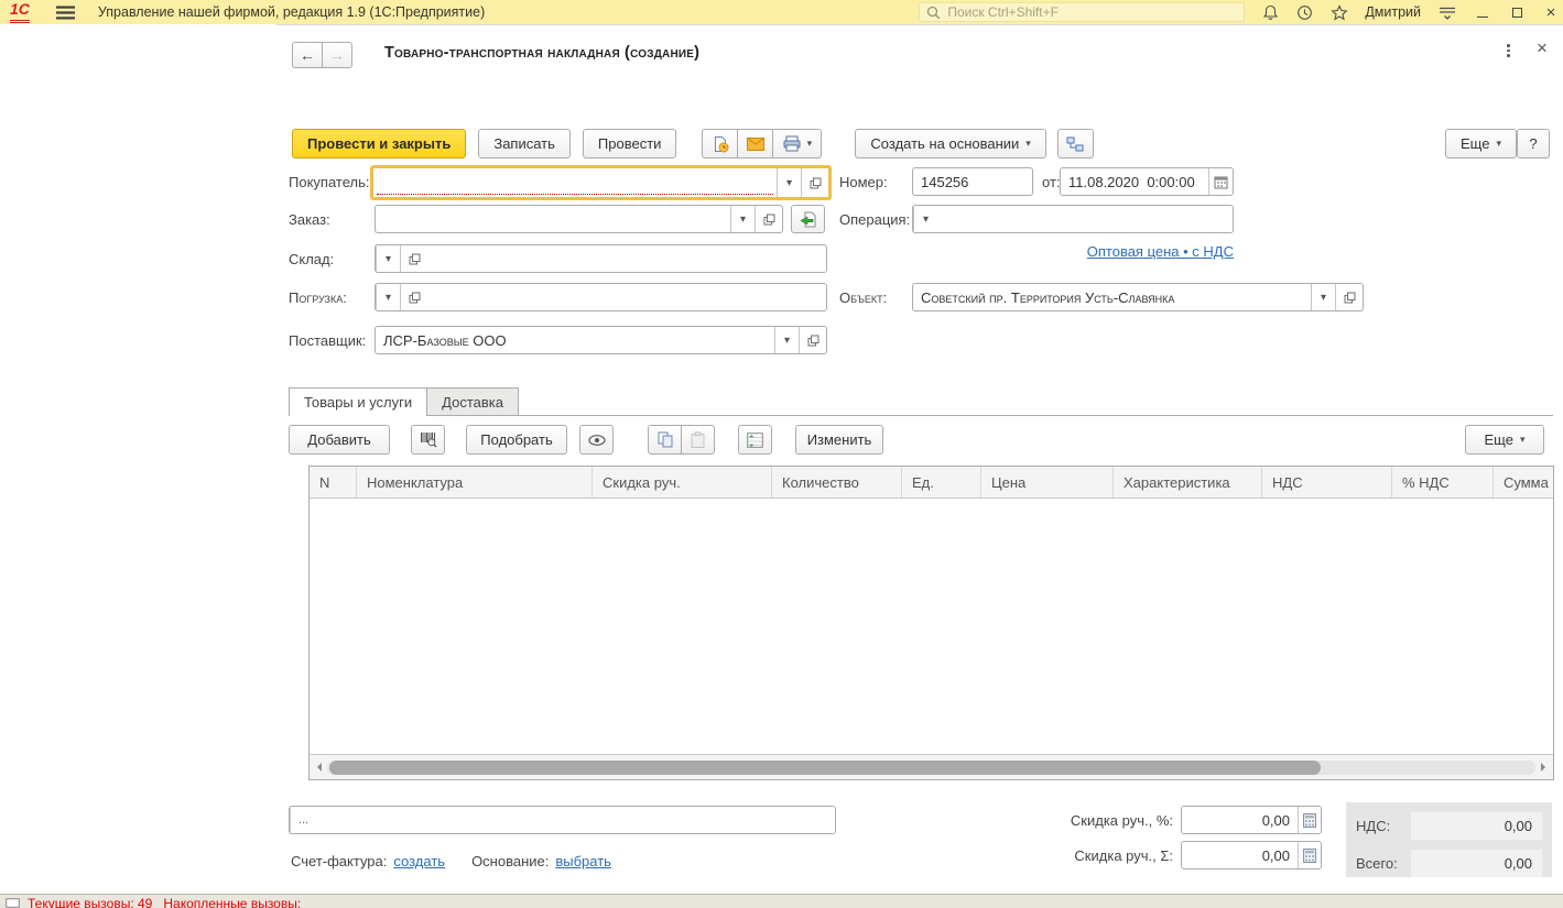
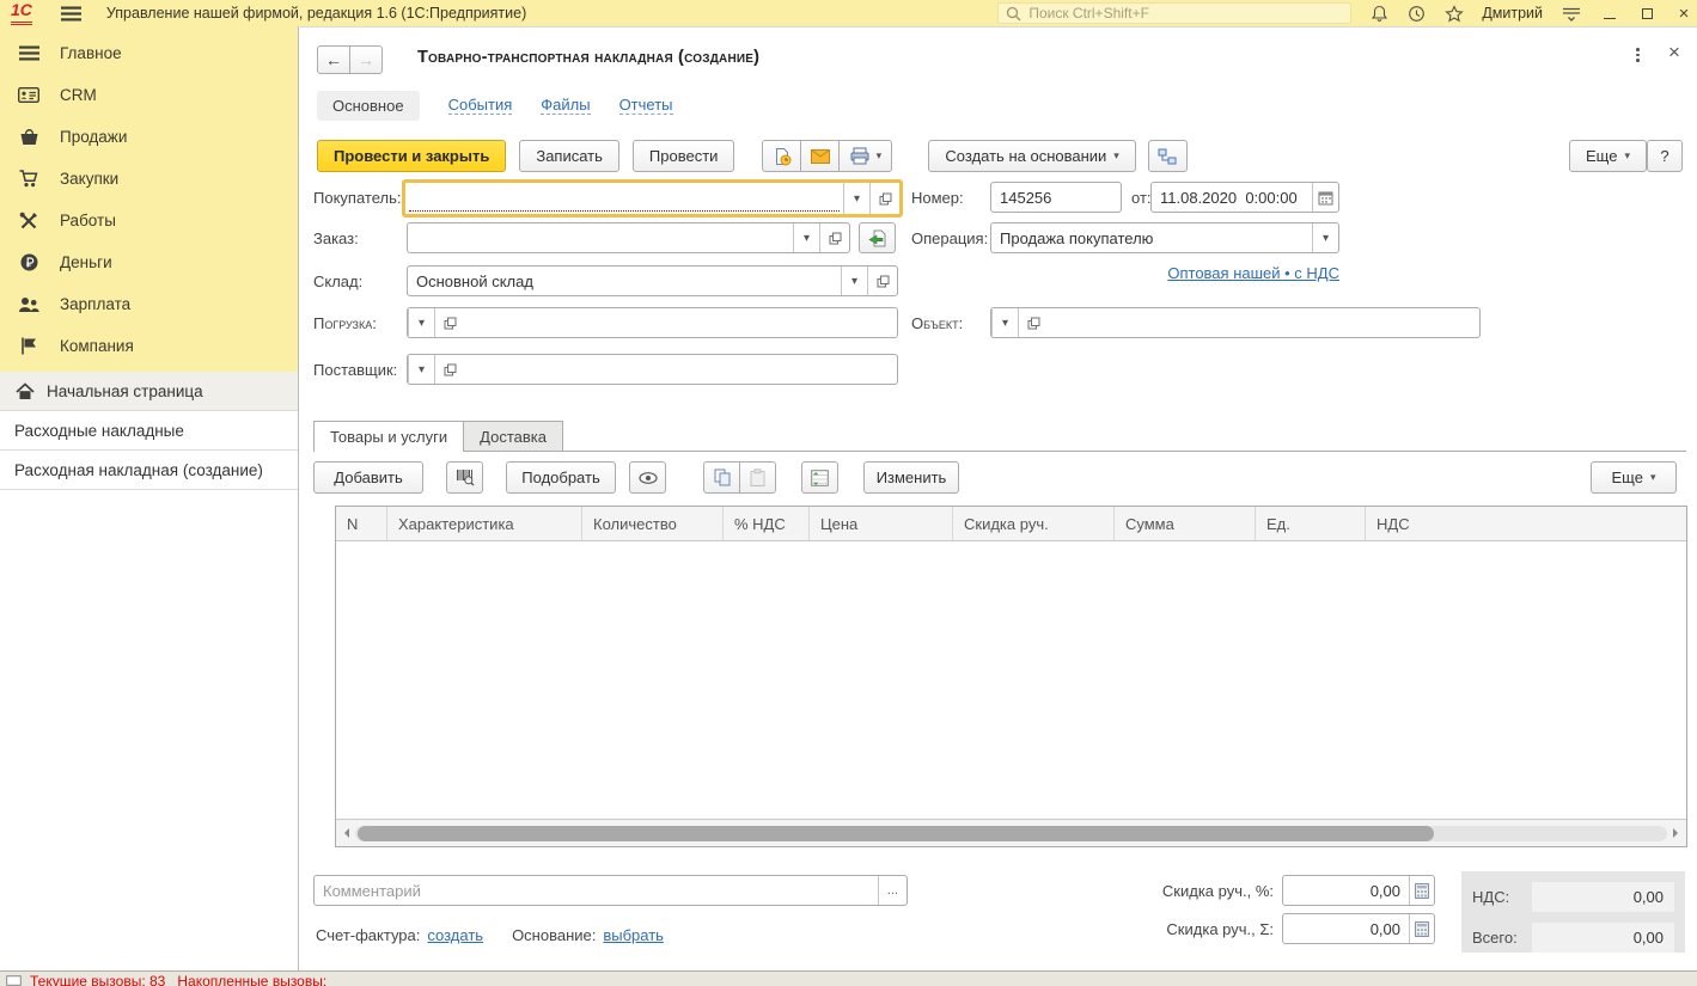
  1С
- Управление нашей фирмой, редакция 1.9 (1С:Предприятие)
+ Управление нашей фирмой, редакция 1.6 (1С:Предприятие)
  Поиск Ctrl+Shift+F
  Дмитрий
  ×
+ Главное
+ CRM
+ Продажи
+ Закупки
+ Работы
+ Деньги
+ Зарплата
+ Компания
+ Начальная страница
+ Расходные накладные
+ Расходная накладная (создание)
  ←
  →
  Товарно-транспортная накладная (создание)
  ×
+ Основное
+ События
+ Файлы
+ Отчеты
  Провести и закрыть
  Записать
  Провести
  ▾
  Создать на основании
  ▾
  Еще
  ▾
  ?
  Покупатель:
  ▾
  Заказ:
  ▾
  Склад:
+ Основной склад
  ▾
  Погрузка:
  ▾
  Поставщик:
- ЛСР-Базовые ООО
  ▾
  Номер:
  145256
  от:
  11.08.2020 0:00:00
  Операция:
+ Продажа покупателю
  ▾
- Оптовая цена • с НДС
+ Оптовая нашей • с НДС
  Объект:
- Советский пр. Территория Усть-Славянка
  ▾
  Товары и услуги
  Доставка
  Добавить
  Подобрать
  Изменить
  Еще
  ▾
  N
- Номенклатура
- Скидка руч.
+ Характеристика
  Количество
- Ед.
+ % НДС
  Цена
- Характеристика
+ Скидка руч.
- НДС
+ Сумма
- % НДС
+ Ед.
- Сумма
+ НДС
+ Комментарий
  ...
  Счет-фактура:
  создать
  Основание:
  выбрать
  Скидка руч., %:
  0,00
  Скидка руч., Σ:
  0,00
  НДС:
  0,00
  Всего:
  0,00
- Текущие вызовы: 49 Накопленные вызовы:
+ Текущие вызовы: 83 Накопленные вызовы:
